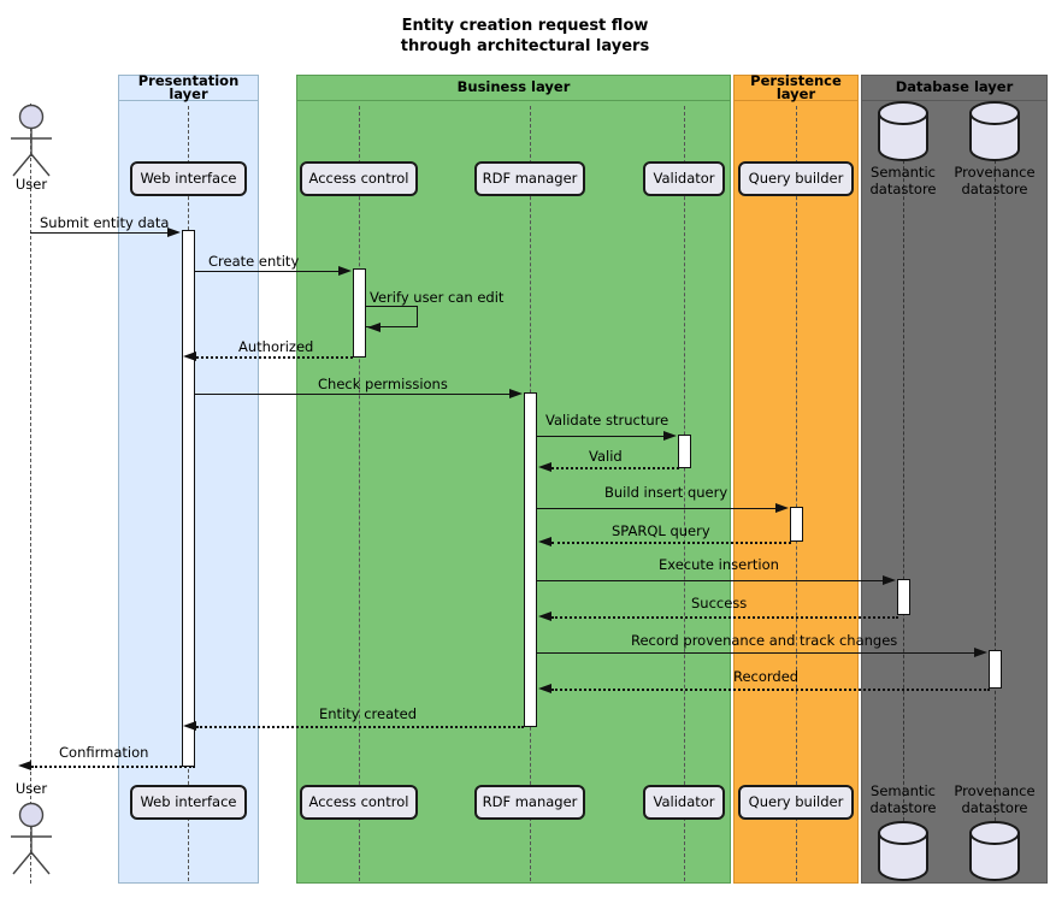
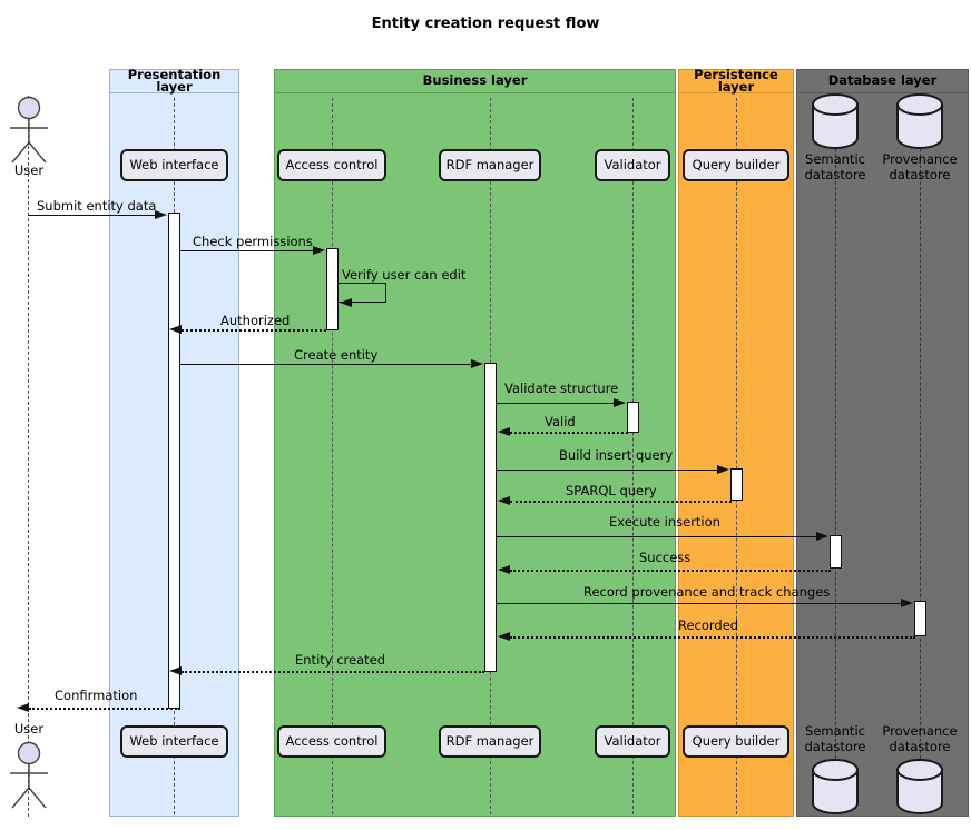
  Entity creation request flow
- through architectural layers
  Presentation layer
  Business layer
  Persistence layer
  Database layer
  User
  User
  Web interface
  Access control
  RDF manager
  Validator
  Query builder
  Semantic
  datastore
  Provenance
  datastore
  Web interface
  Access control
  RDF manager
  Validator
  Query builder
  Semantic
  datastore
  Provenance
  datastore
  Submit entity data
- Create entity
+ Check permissions
  Verify user can edit
  Authorized
- Check permissions
+ Create entity
  Validate structure
  Valid
  Build insert query
  SPARQL query
  Execute insertion
  Success
  Record provenance and track changes
  Recorded
  Entity created
  Confirmation
